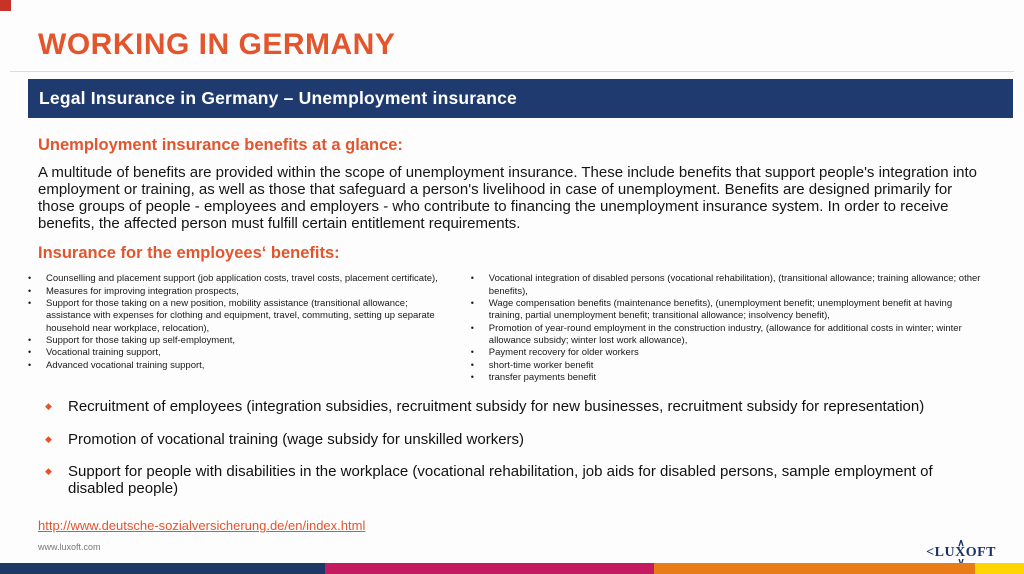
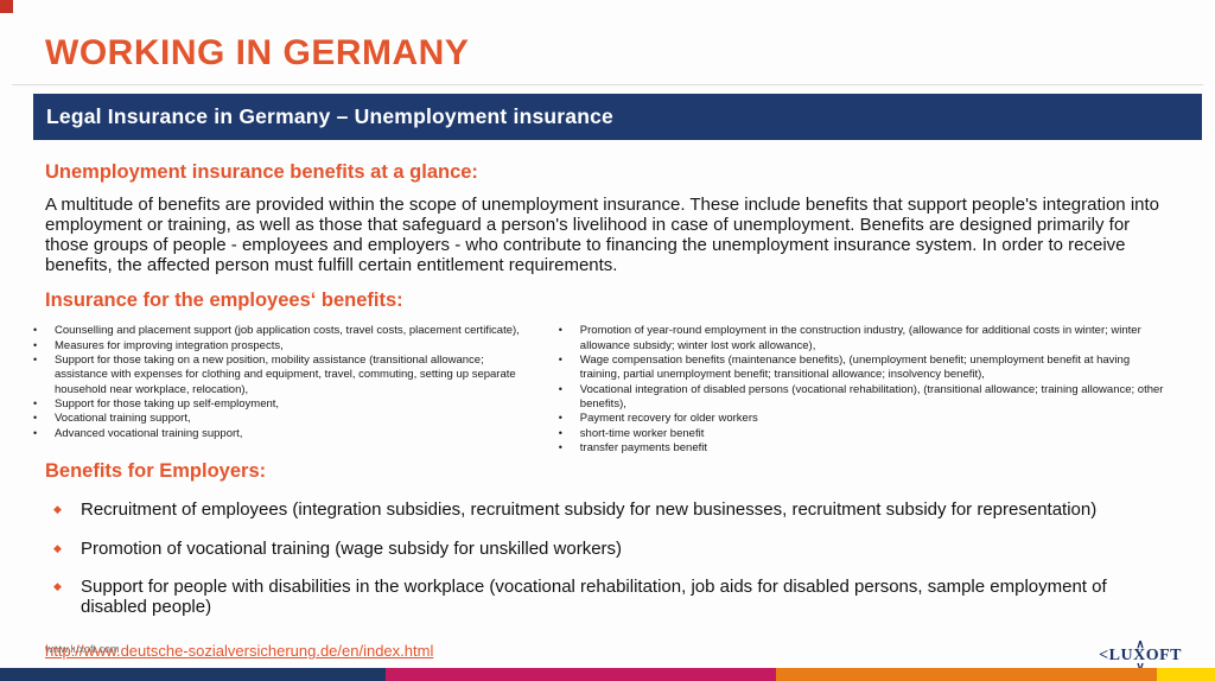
  WORKING IN GERMANY
  Legal Insurance in Germany – Unemployment insurance
  Unemployment insurance benefits at a glance:
  A multitude of benefits are provided within the scope of unemployment insurance. These include benefits that support people's integration into employment or training, as well as those that safeguard a person's livelihood in case of unemployment. Benefits are designed primarily for those groups of people - employees and employers - who contribute to financing the unemployment insurance system. In order to receive benefits, the affected person must fulfill certain entitlement requirements.
  Insurance for the employees‘ benefits:
  •
  Counselling and placement support (job application costs, travel costs, placement certificate),
  •
  Measures for improving integration prospects,
  •
  Support for those taking on a new position, mobility assistance (transitional allowance; assistance with expenses for clothing and equipment, travel, commuting, setting up separate household near workplace, relocation),
  •
  Support for those taking up self-employment,
  •
  Vocational training support,
  •
  Advanced vocational training support,
  •
- Vocational integration of disabled persons (vocational rehabilitation), (transitional allowance; training allowance; other benefits),
+ Promotion of year-round employment in the construction industry, (allowance for additional costs in winter; winter allowance subsidy; winter lost work allowance),
  •
  Wage compensation benefits (maintenance benefits), (unemployment benefit; unemployment benefit at having training, partial unemployment benefit; transitional allowance; insolvency benefit),
  •
- Promotion of year-round employment in the construction industry, (allowance for additional costs in winter; winter allowance subsidy; winter lost work allowance),
+ Vocational integration of disabled persons (vocational rehabilitation), (transitional allowance; training allowance; other benefits),
  •
  Payment recovery for older workers
  •
  short-time worker benefit
  •
  transfer payments benefit
+ Benefits for Employers:
  ◆
  Recruitment of employees (integration subsidies, recruitment subsidy for new businesses, recruitment subsidy for representation)
  ◆
  Promotion of vocational training (wage subsidy for unskilled workers)
  ◆
  Support for people with disabilities in the workplace (vocational rehabilitation, job aids for disabled persons, sample employment of disabled people)
  http://www.deutsche-sozialversicherung.de/en/index.html
  www.luxoft.com
  ∧
  <LUXOFT
